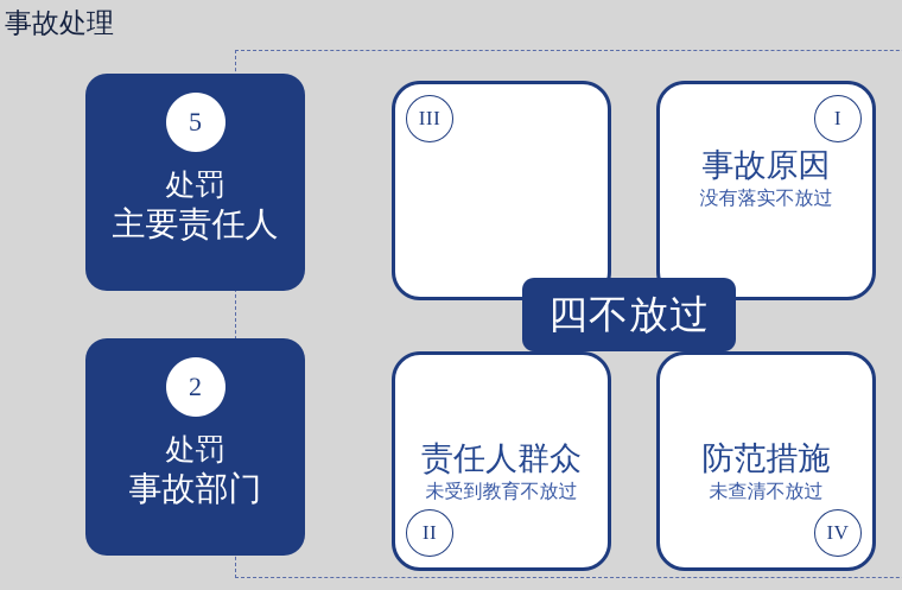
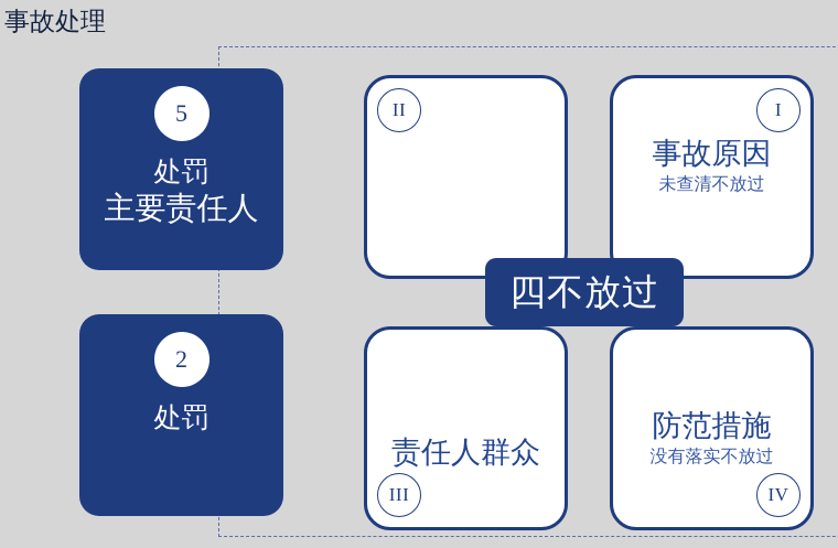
  事故处理
  5
  处罚
  主要责任人
  2
  处罚
- 事故部门
- III
+ II
  I
  事故原因
- 没有落实不放过
+ 未查清不放过
- II
+ III
  责任人群众
- 未受到教育不放过
  IV
  防范措施
- 未查清不放过
+ 没有落实不放过
  四不放过
